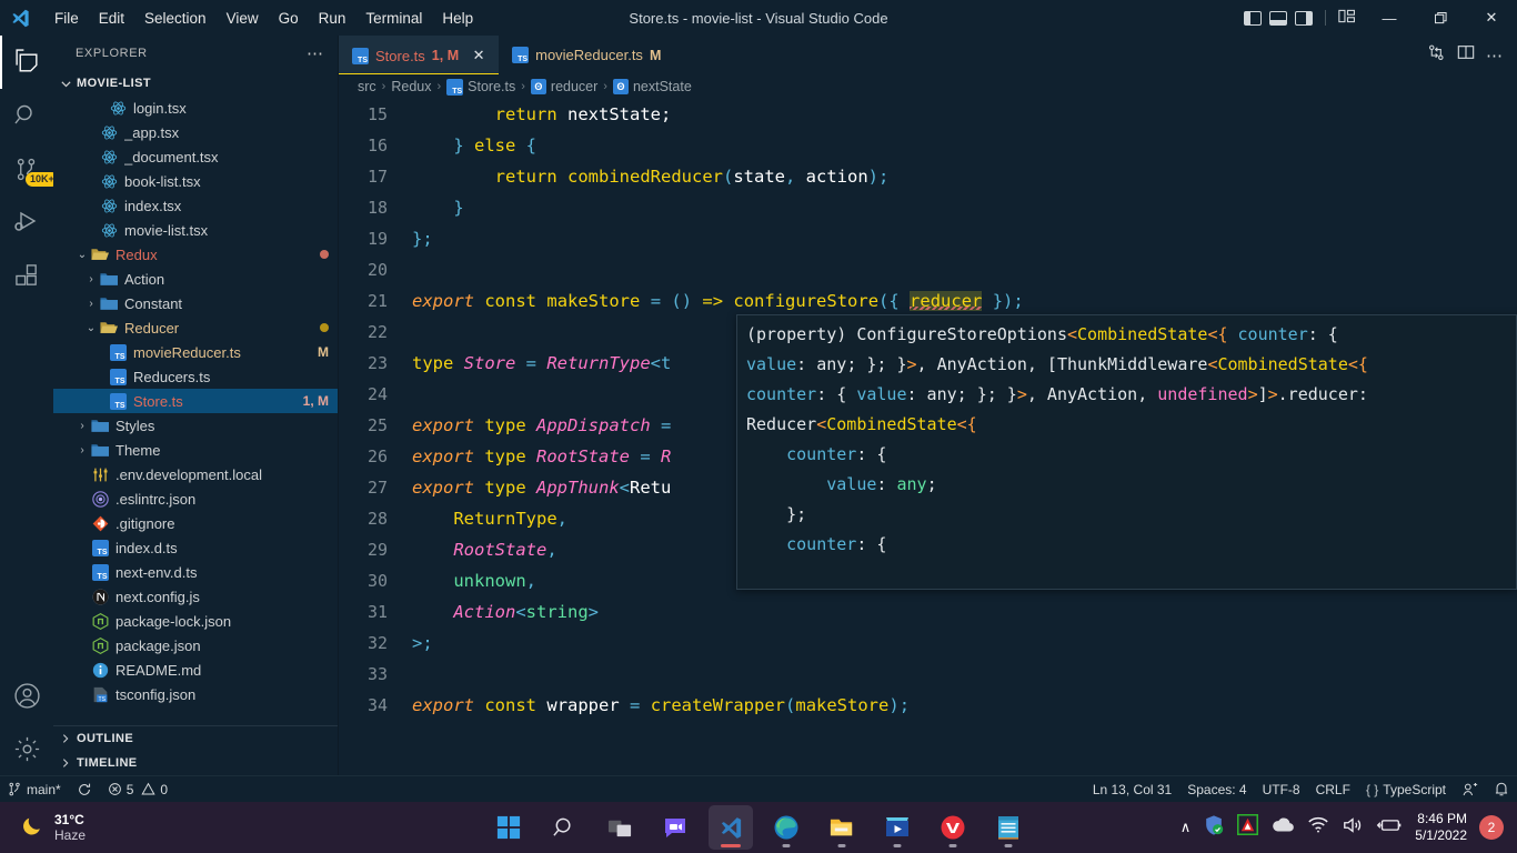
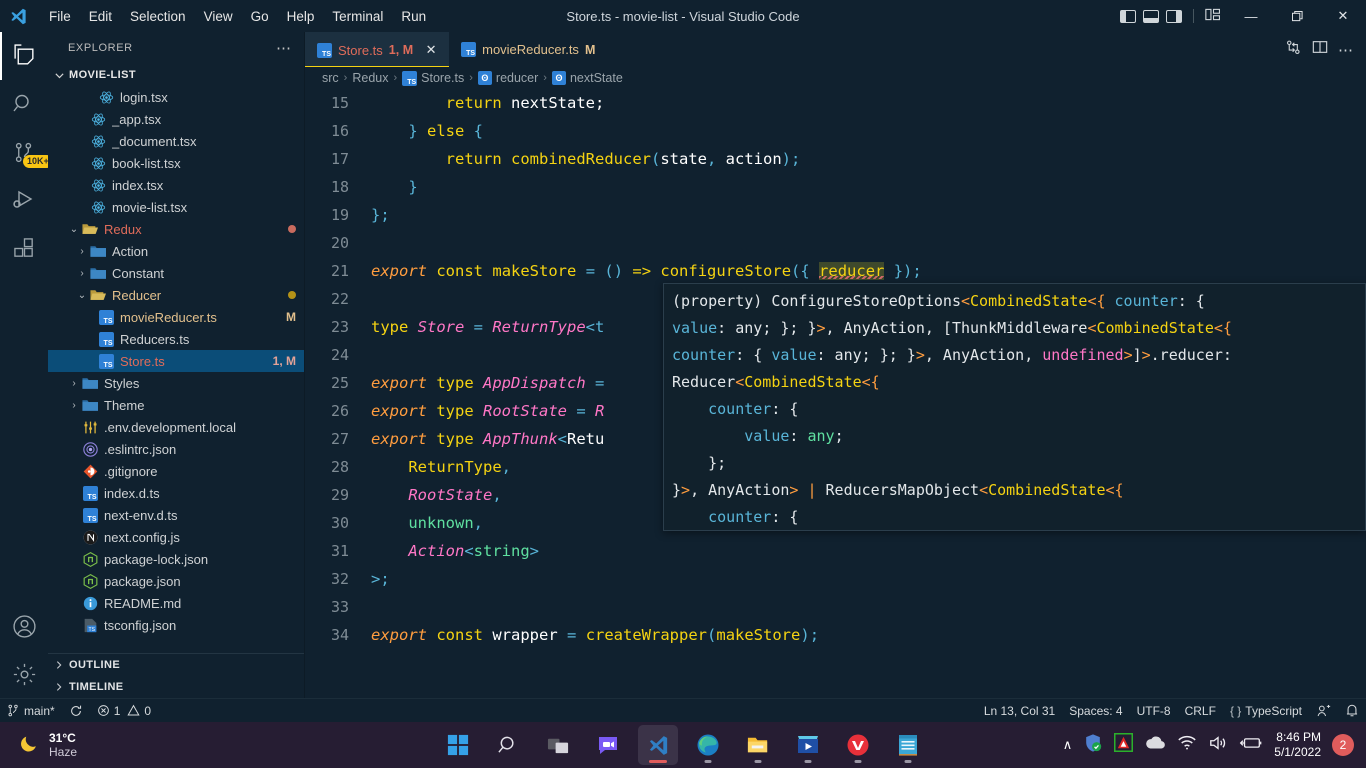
  File
  Edit
  Selection
  View
  Go
- Run
+ Help
  Terminal
- Help
+ Run
  Store.ts - movie-list - Visual Studio Code
  —
  ✕
  10K+
  EXPLORER
  ⋯
  MOVIE-LIST
  login.tsx
  _app.tsx
  _document.tsx
  book-list.tsx
  index.tsx
  movie-list.tsx
  ⌄
  Redux
  ›
  Action
  ›
  Constant
  ⌄
  Reducer
  movieReducer.ts
  M
  Reducers.ts
  Store.ts
  1, M
  ›
  Styles
  ›
  Theme
  .env.development.local
  .eslintrc.json
  .gitignore
  index.d.ts
  next-env.d.ts
  next.config.js
  package-lock.json
  package.json
  README.md
  tsconfig.json
  OUTLINE
  TIMELINE
  Store.ts
  1, M
  ✕
  movieReducer.ts
  M
  ⋯
  src
  ›
  Redux
  ›
  Store.ts
  ›
  ʘ
  reducer
  ›
  ʘ
  nextState
  15
  return nextState;
  16
  } else {
  17
  return combinedReducer(state, action);
  18
  }
  19
  };
  20
  21
  export const makeStore = () => configureStore({ reducer });
  22
  23
  type Store = ReturnType<t
  24
  25
  export type AppDispatch =
  26
  export type RootState = R
  27
  export type AppThunk<Retu
  28
  ReturnType,
  29
  RootState,
  30
  unknown,
  31
  Action<string>
  32
  >;
  33
  34
  export const wrapper = createWrapper(makeStore);
  (property) ConfigureStoreOptions<CombinedState<{ counter: {
  value: any; }; }>, AnyAction, [ThunkMiddleware<CombinedState<{
  counter: { value: any; }; }>, AnyAction, undefined>]>.reducer:
  Reducer<CombinedState<{
  counter: {
  value: any;
  };
+ }>, AnyAction> | ReducersMapObject<CombinedState<{
  counter: {
  main*
- 5
+ 1
  0
  Ln 13, Col 31
  Spaces: 4
  UTF-8
  CRLF
  { }
  TypeScript
  31°C
  Haze
  ∧
  8:46 PM
  5/1/2022
  2
